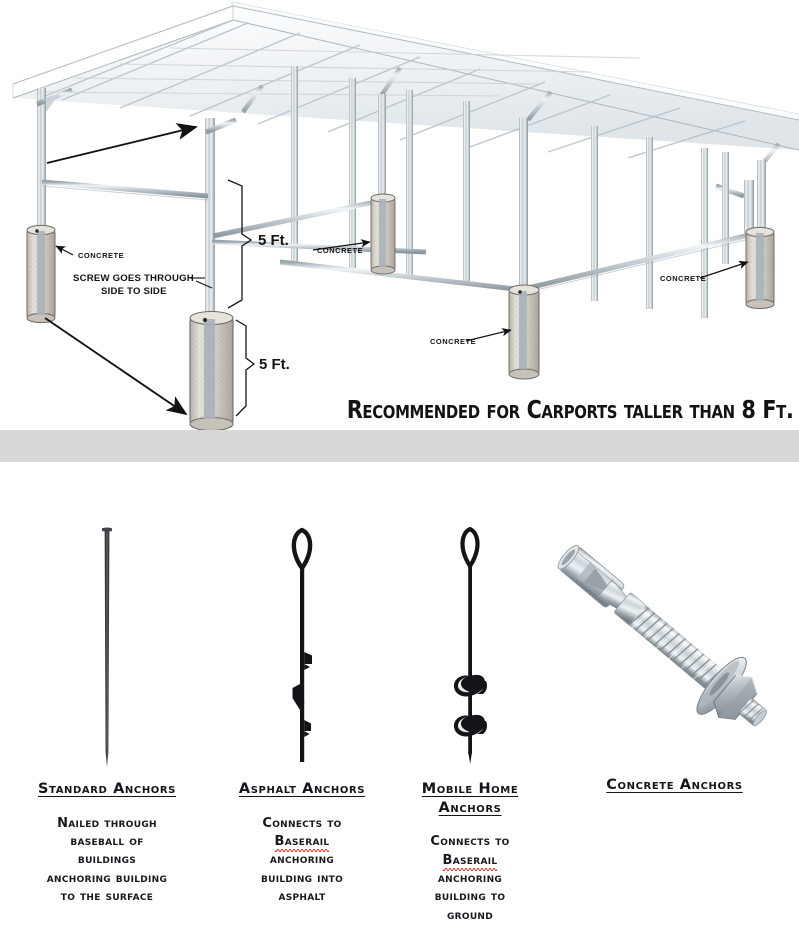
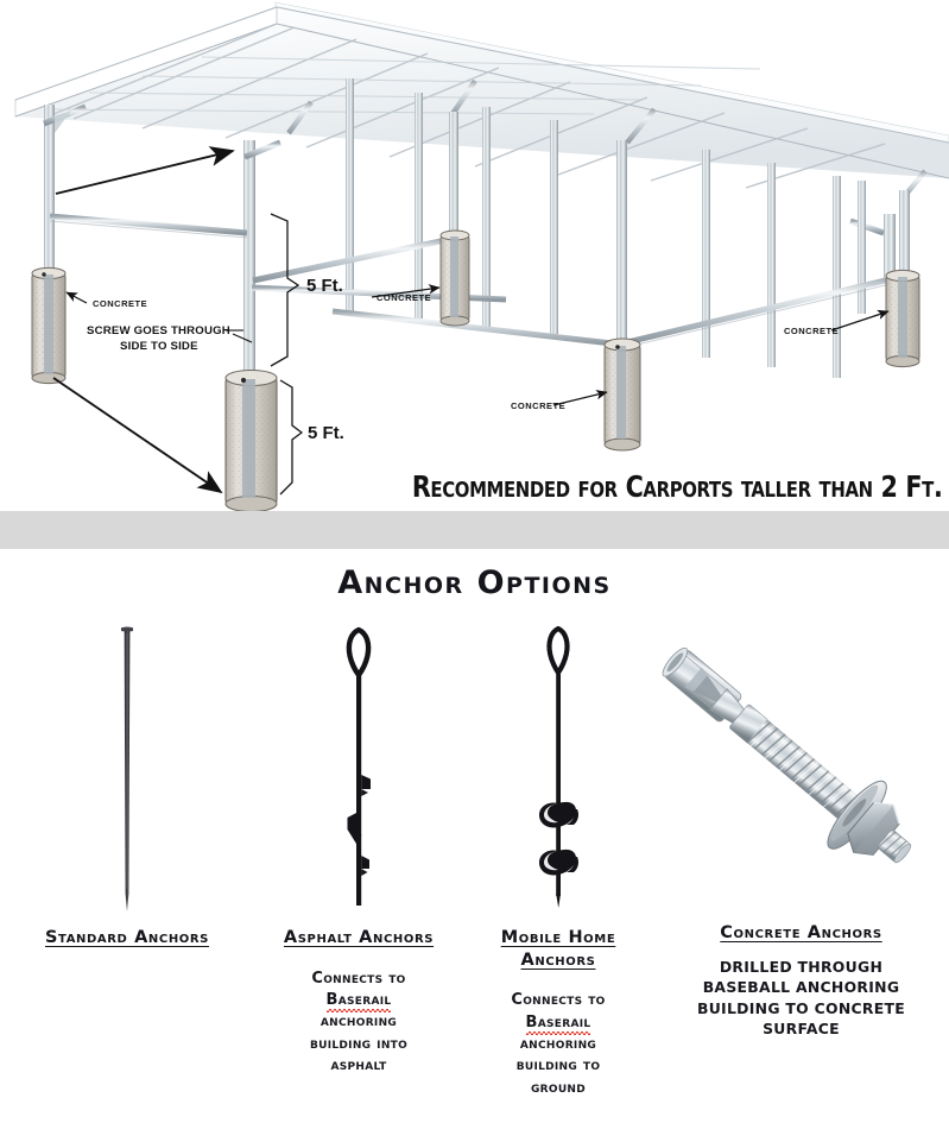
  CONCRETE
  CONCRETE
  CONCRETE
  CONCRETE
  SCREW GOES THROUGH
  SIDE TO SIDE
  5 Ft.
  5 Ft.
- Recommended for Carports taller than 8 Ft.
+ Recommended for Carports taller than 2 Ft.
+ Anchor Options
  Standard Anchors
- Nailed through
- baseball of
- buildings
- anchoring building
- to the surface
  Asphalt Anchors
  Connects to
  Baserail
  anchoring
  building into
  asphalt
  Mobile Home Anchors
  Connects to
  Baserail
  anchoring
  building to
  ground
  Concrete Anchors
+ DRILLED THROUGH
+ BASEBALL ANCHORING
+ BUILDING TO CONCRETE
+ SURFACE
